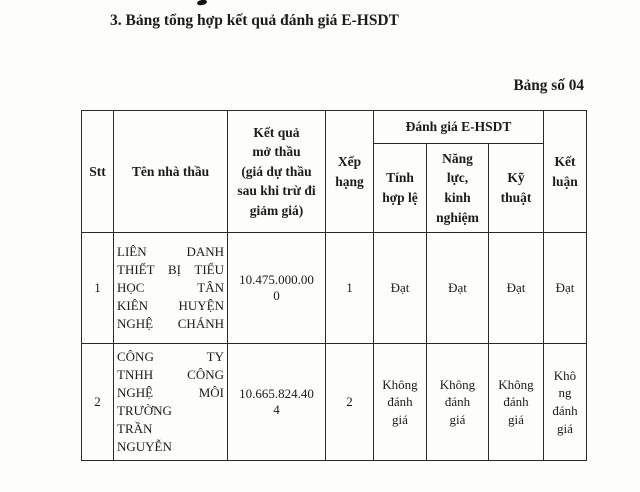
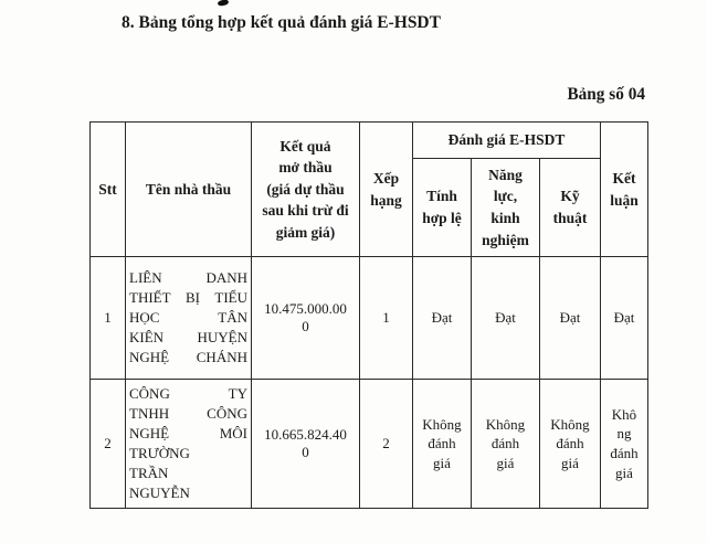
- 3. Bảng tổng hợp kết quả đánh giá E-HSDT
+ 8. Bảng tổng hợp kết quả đánh giá E-HSDT
  Bảng số 04
  Stt	Tên nhà thầu	Kết quả mở thầu (giá dự thầu sau khi trừ đi giảm giá)	Xếp hạng	Đánh giá E-HSDT	Kết luận
  Tính hợp lệ	Năng lực, kinh nghiệm	Kỹ thuật
  1	LIÊN DANH THIẾT BỊ TIỂU HỌC TÂN KIÊN HUYỆN NGHỆ CHÁNH	10.475.000.00 0	1	Đạt	Đạt	Đạt	Đạt
- 2	CÔNG TY TNHH CÔNG NGHỆ MÔI TRƯỜNG TRẦN NGUYỄN	10.665.824.40 4	2	Không đánh giá	Không đánh giá	Không đánh giá	Khô ng đánh giá
+ 2	CÔNG TY TNHH CÔNG NGHỆ MÔI TRƯỜNG TRẦN NGUYỄN	10.665.824.40 0	2	Không đánh giá	Không đánh giá	Không đánh giá	Khô ng đánh giá
